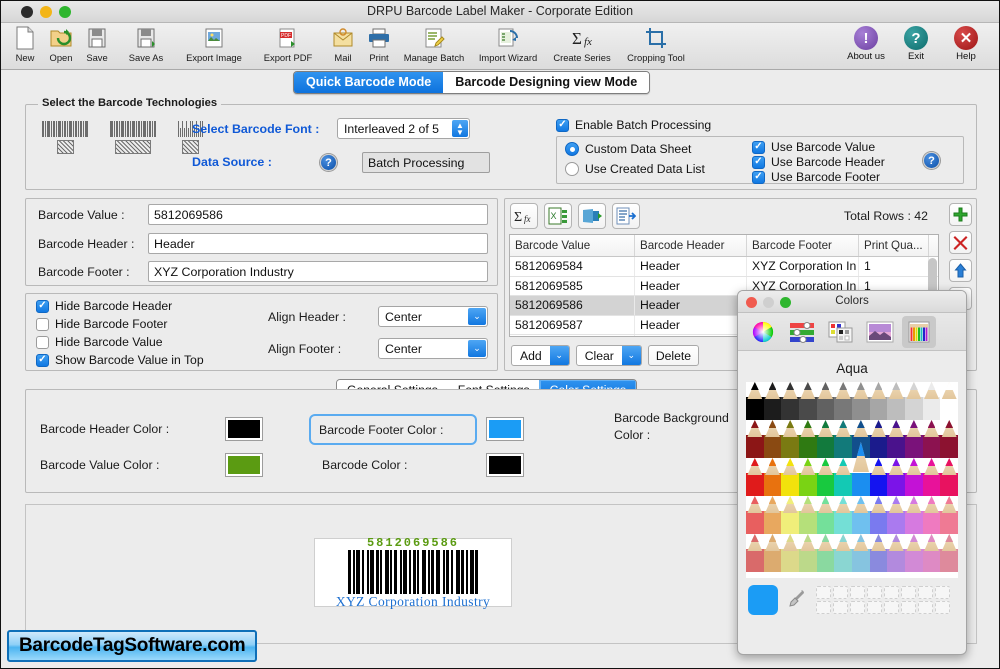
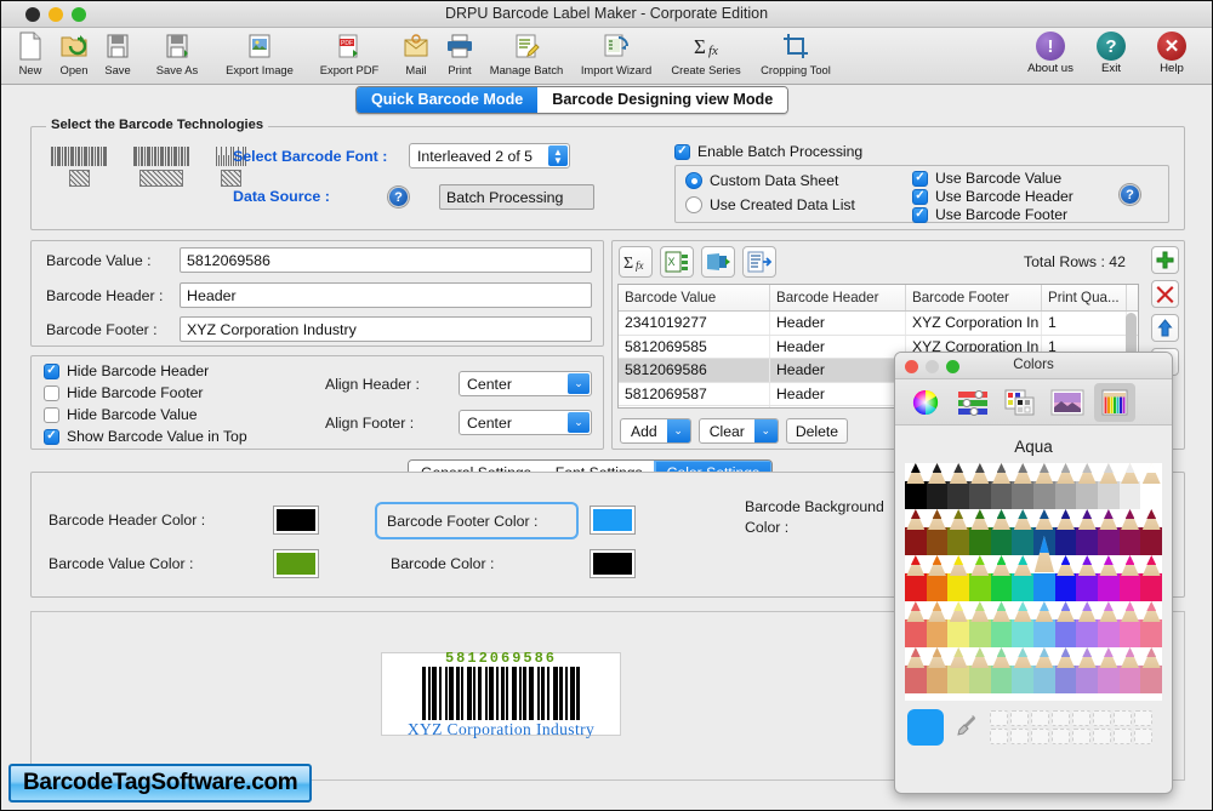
  DRPU Barcode Label Maker - Corporate Edition
  New
  Open
  Save
  Save As
  Export Image
  Export PDF
  Mail
  Print
  Manage Batch
  Import Wizard
  Σ
  fx
  Create Series
  Cropping Tool
  !
  About us
  ?
  Exit
  ✕
  Help
  Quick Barcode Mode
  Barcode Designing view Mode
  Select the Barcode Technologies
  Select Barcode Font :
  Interleaved 2 of 5
  ▲
  ▼
  Data Source :
  ?
  Batch Processing
  Enable Batch Processing
  Custom Data Sheet
  Use Created Data List
  Use Barcode Value
  Use Barcode Header
  Use Barcode Footer
  ?
  Barcode Value :
  5812069586
  Barcode Header :
  Header
  Barcode Footer :
  XYZ Corporation Industry
  Hide Barcode Header
  Hide Barcode Footer
  Hide Barcode Value
  Show Barcode Value in Top
  Align Header :
  Center
  ⌄
  Align Footer :
  Center
  ⌄
  Σ
  fx
  X
  Total Rows : 42
  Barcode Value
  Barcode Header
  Barcode Footer
  Print Qua...
- 5812069584
+ 2341019277
  Header
  XYZ Corporation In
  1
  5812069585
  Header
  XYZ Corporation In
  1
  5812069586
  Header
  5812069587
  Header
  Add
  ⌄
  Clear
  ⌄
  Delete
  Barcode Header Color :
  Barcode Footer Color :
  Barcode Background Color :
  Barcode Value Color :
  Barcode Color :
  5812069586
  XYZ Corporation Industry
  BarcodeTagSoftware.com
  Colors
  Aqua
